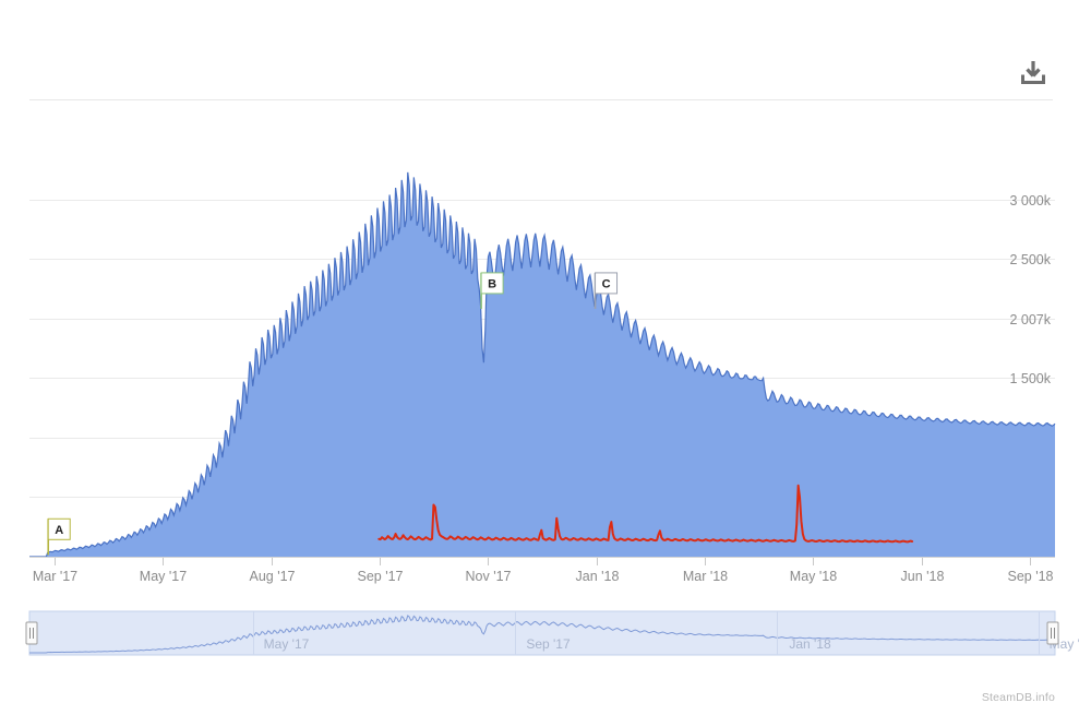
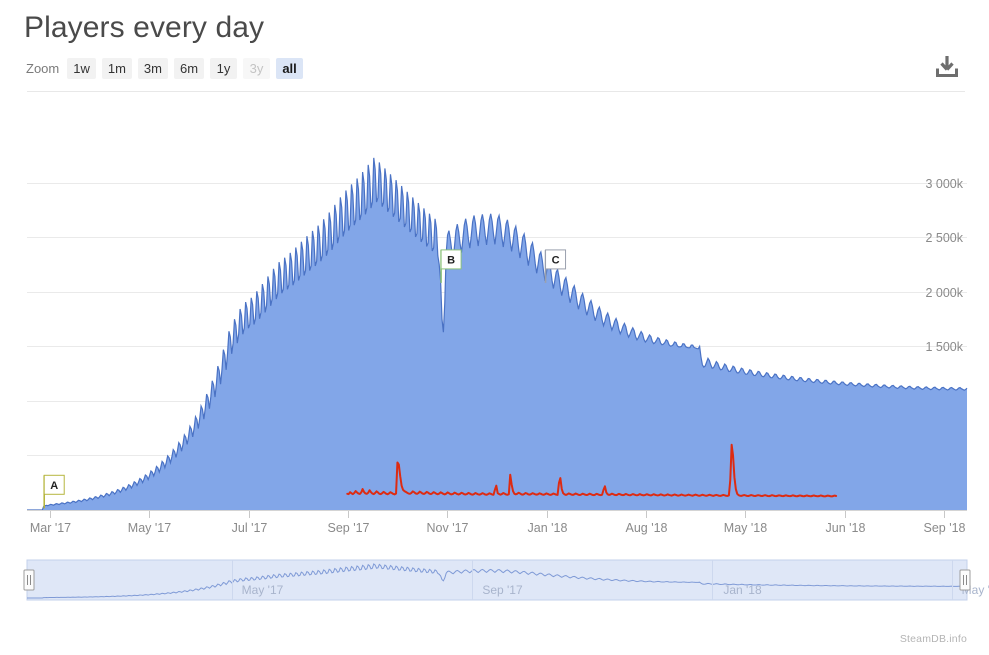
+ Players every day
+ Zoom
+ 1w
+ 1m
+ 3m
+ 6m
+ 1y
+ 3y
+ all
  1 500k
- 2 007k
+ 2 000k
  2 500k
  3 000k
  Mar '17
  May '17
- Aug '17
+ Jul '17
  Sep '17
  Nov '17
  Jan '18
- Mar '18
+ Aug '18
  May '18
  Jun '18
  Sep '18
  A
  B
  C
  May '17
  Sep '17
  Jan '18
  SteamDB.info
